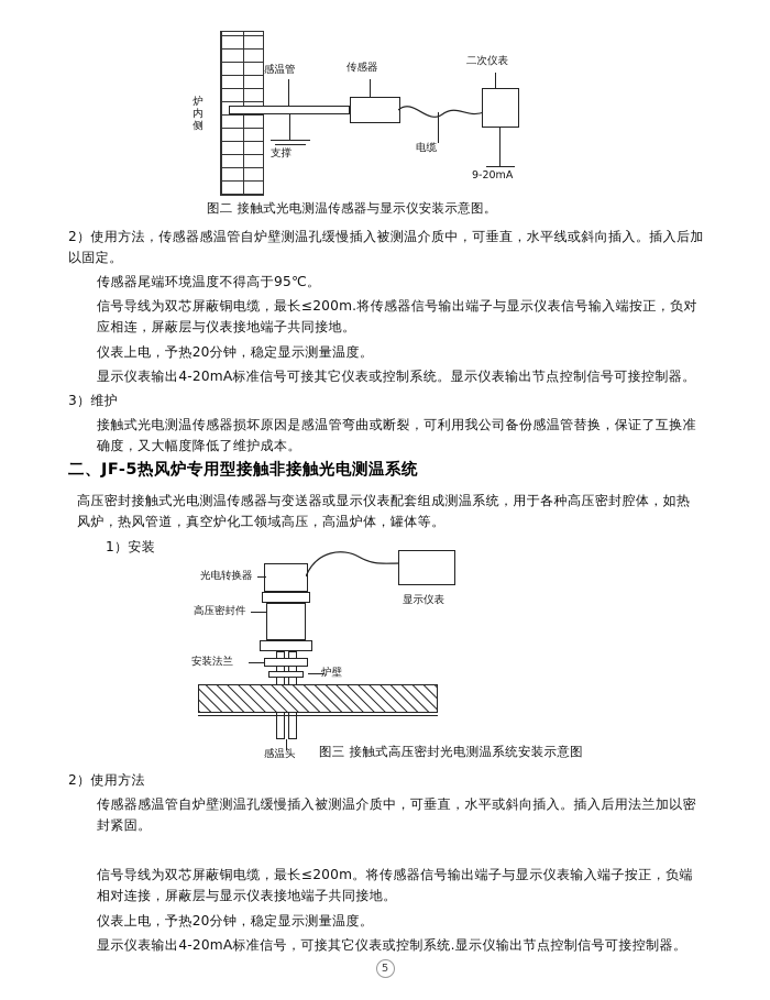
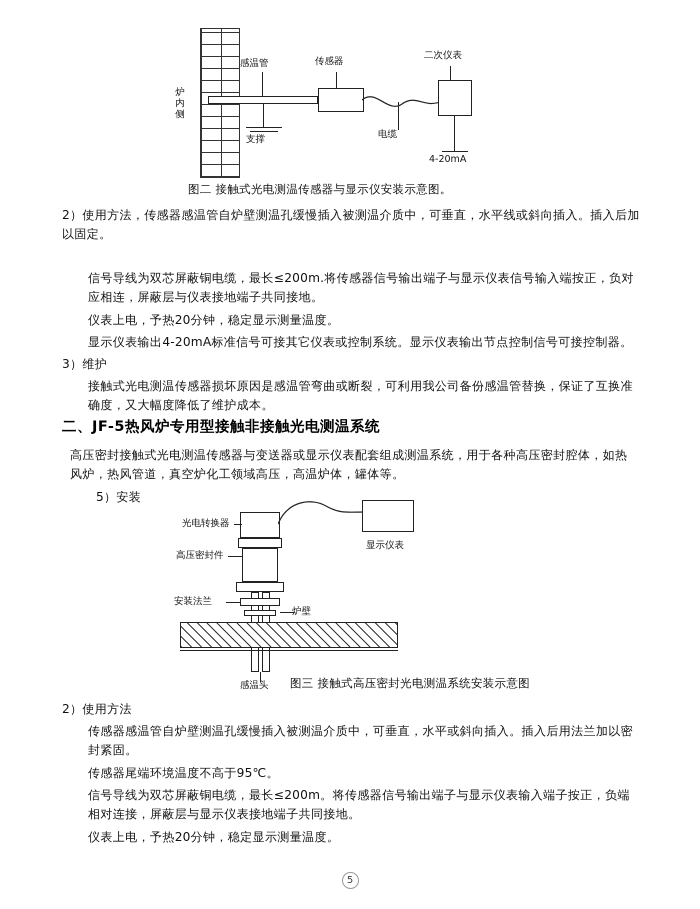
  炉内侧
  感温管
  传感器
  二次仪表
  电缆
  支撑
- 9-20mA
+ 4-20mA
  图二 接触式光电测温传感器与显示仪安装示意图。
  2）使用方法，传感器感温管自炉壁测温孔缓慢插入被测温介质中，可垂直，水平线或斜向插入。插入后加以固定。
- 传感器尾端环境温度不得高于95℃。
  信号导线为双芯屏蔽铜电缆，最长≤200m.将传感器信号输出端子与显示仪表信号输入端按正，负对应相连，屏蔽层与仪表接地端子共同接地。
  仪表上电，予热20分钟，稳定显示测量温度。
  显示仪表输出4-20mA标准信号可接其它仪表或控制系统。显示仪表输出节点控制信号可接控制器。
  3）维护
  接触式光电测温传感器损坏原因是感温管弯曲或断裂，可利用我公司备份感温管替换，保证了互换准确度，又大幅度降低了维护成本。
  二、JF-5热风炉专用型接触非接触光电测温系统
  高压密封接触式光电测温传感器与变送器或显示仪表配套组成测温系统，用于各种高压密封腔体，如热风炉，热风管道，真空炉化工领域高压，高温炉体，罐体等。
- 1）安装
+ 5）安装
  光电转换器
  高压密封件
  显示仪表
  安装法兰
  炉壁
  感温头
  图三 接触式高压密封光电测温系统安装示意图
  2）使用方法
  传感器感温管自炉壁测温孔缓慢插入被测温介质中，可垂直，水平或斜向插入。插入后用法兰加以密封紧固。
+ 传感器尾端环境温度不高于95℃。
  信号导线为双芯屏蔽铜电缆，最长≤200m。将传感器信号输出端子与显示仪表输入端子按正，负端相对连接，屏蔽层与显示仪表接地端子共同接地。
  仪表上电，予热20分钟，稳定显示测量温度。
- 显示仪表输出4-20mA标准信号，可接其它仪表或控制系统.显示仪输出节点控制信号可接控制器。
  5
